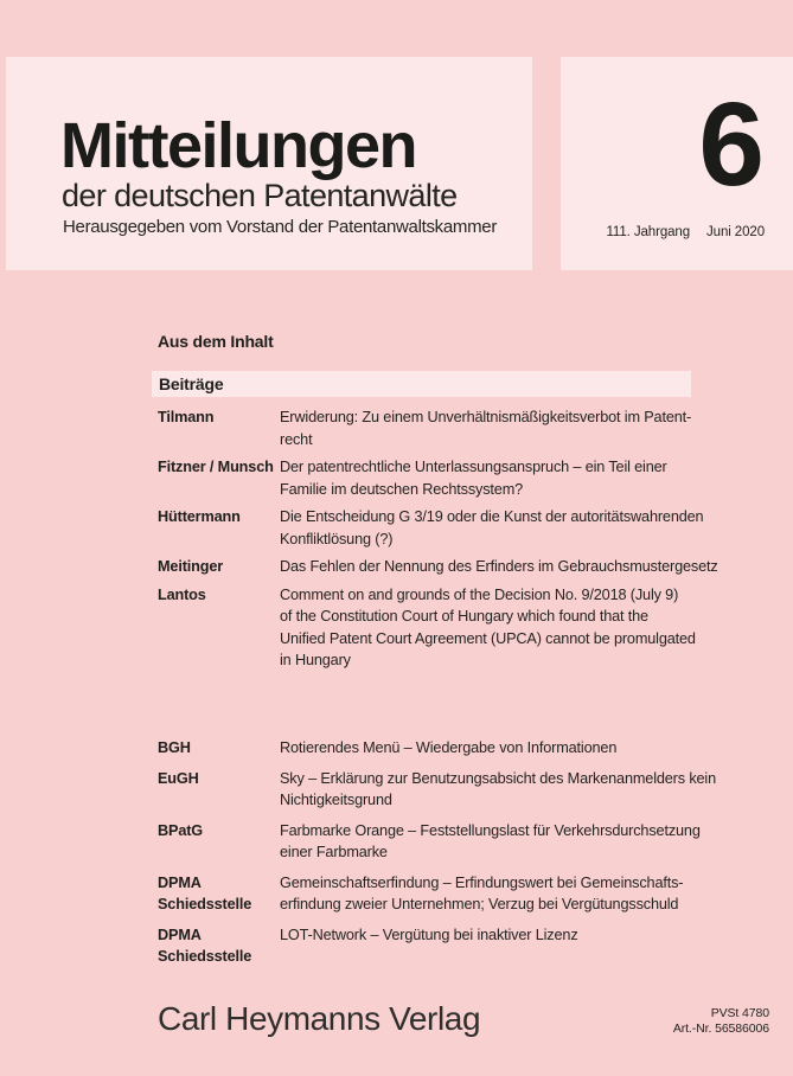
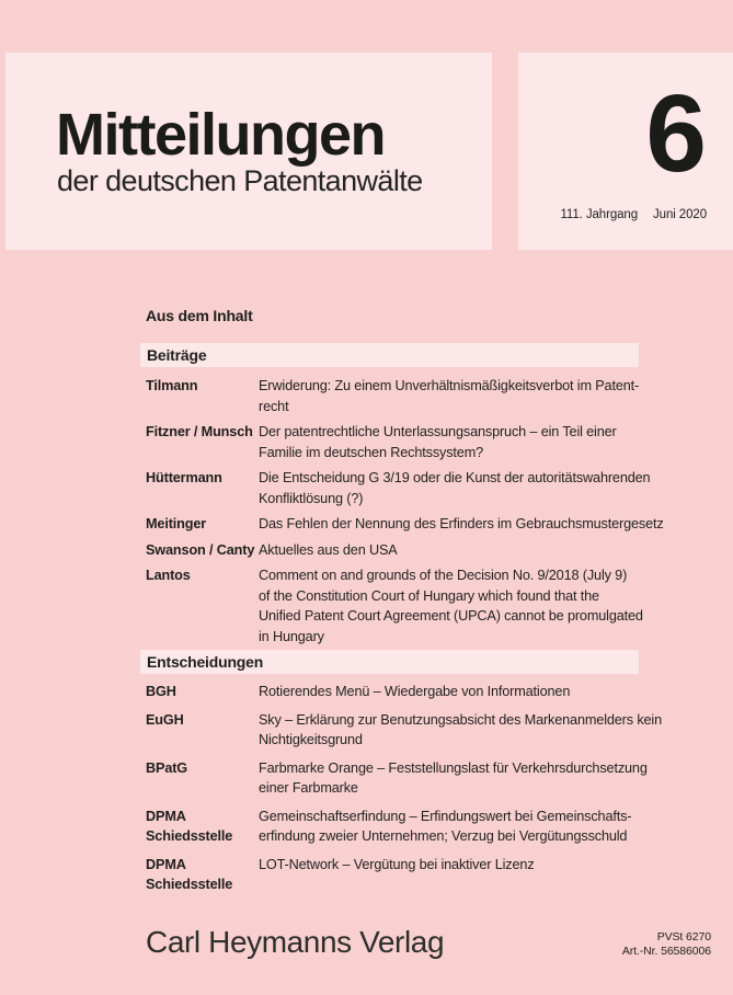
  Mitteilungen
  der deutschen Patentanwälte
- Herausgegeben vom Vorstand der Patentanwaltskammer
  6
  111. Jahrgang Juni 2020
  Aus dem Inhalt
  Beiträge
  Tilmann
  Erwiderung: Zu einem Unverhältnismäßigkeitsverbot im Patent-
  recht
  Fitzner / Munsch
  Der patentrechtliche Unterlassungsanspruch – ein Teil einer
  Familie im deutschen Rechtssystem?
  Hüttermann
  Die Entscheidung G 3/19 oder die Kunst der autoritätswahrenden
  Konfliktlösung (?)
  Meitinger
  Das Fehlen der Nennung des Erfinders im Gebrauchsmustergesetz
+ Swanson / Canty
+ Aktuelles aus den USA
  Lantos
  Comment on and grounds of the Decision No. 9/2018 (July 9)
  of the Constitution Court of Hungary which found that the
  Unified Patent Court Agreement (UPCA) cannot be promulgated
  in Hungary
+ Entscheidungen
  BGH
  Rotierendes Menü – Wiedergabe von Informationen
  EuGH
  Sky – Erklärung zur Benutzungsabsicht des Markenanmelders kein
  Nichtigkeitsgrund
  BPatG
  Farbmarke Orange – Feststellungslast für Verkehrsdurchsetzung
  einer Farbmarke
  DPMA
  Schiedsstelle
  Gemeinschaftserfindung – Erfindungswert bei Gemeinschafts-
  erfindung zweier Unternehmen; Verzug bei Vergütungsschuld
  DPMA
  Schiedsstelle
  LOT-Network – Vergütung bei inaktiver Lizenz
  Carl Heymanns Verlag
- PVSt 4780
+ PVSt 6270
  Art.-Nr. 56586006
